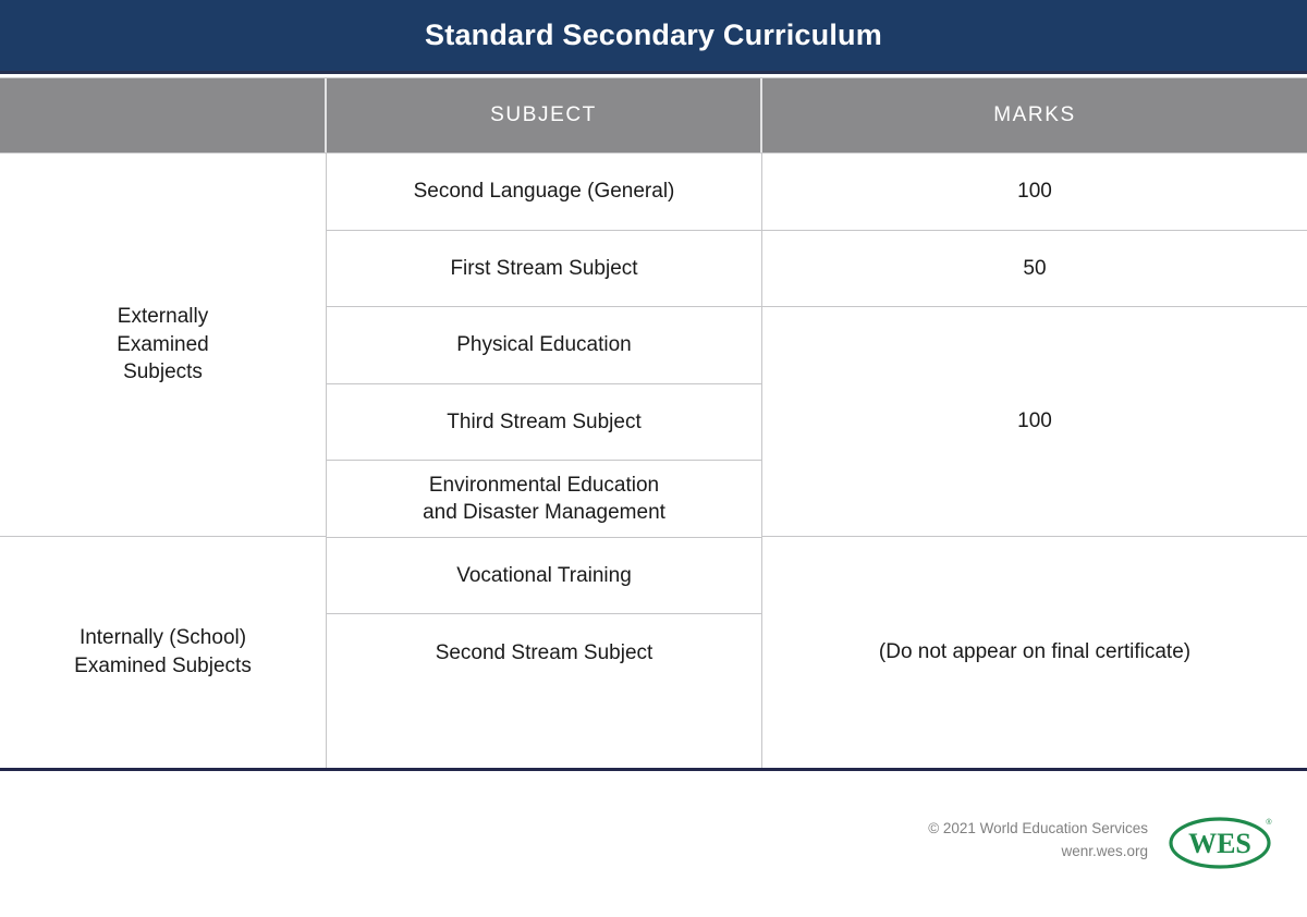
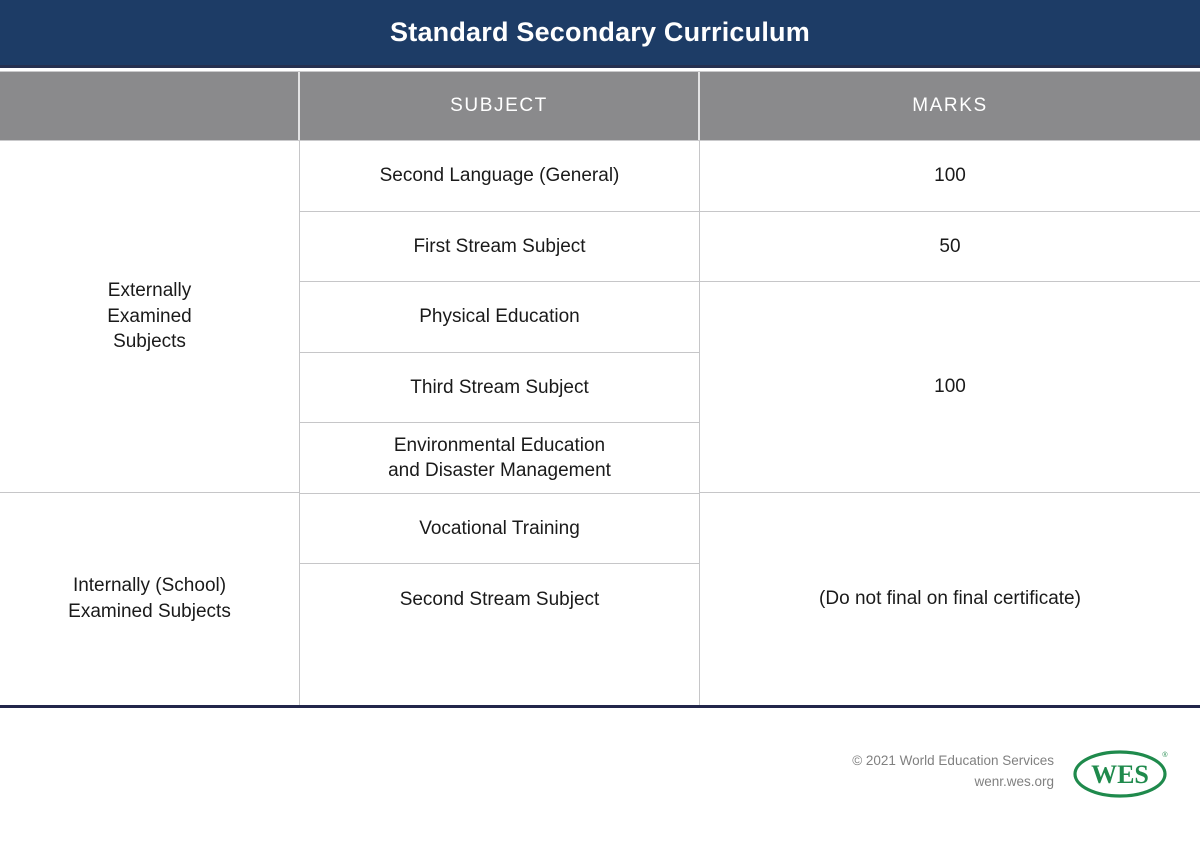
  Standard Secondary Curriculum
  SUBJECT
  MARKS
  Externally
  Examined
  Subjects
  Internally (School)
  Examined Subjects
  Second Language (General)
  First Stream Subject
  Physical Education
  Third Stream Subject
  Environmental Education
  and Disaster Management
  Vocational Training
  Second Stream Subject
  100
  50
  100
- (Do not appear on final certificate)
+ (Do not final on final certificate)
  © 2021 World Education Services
  wenr.wes.org
  WES
